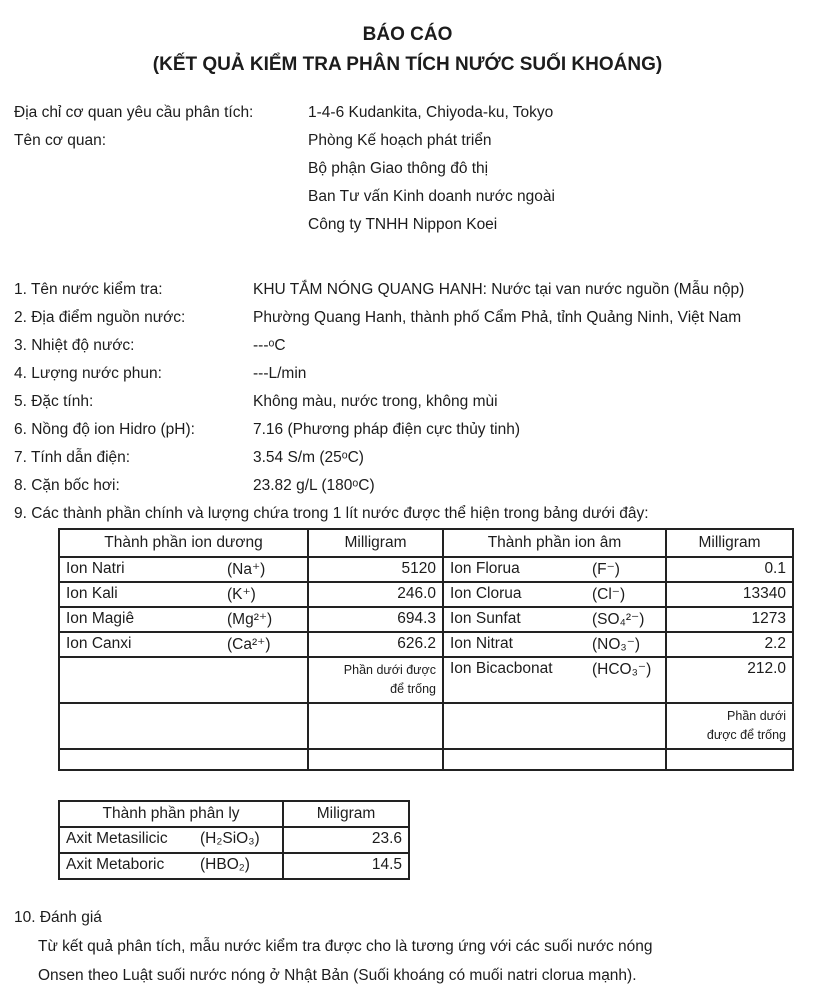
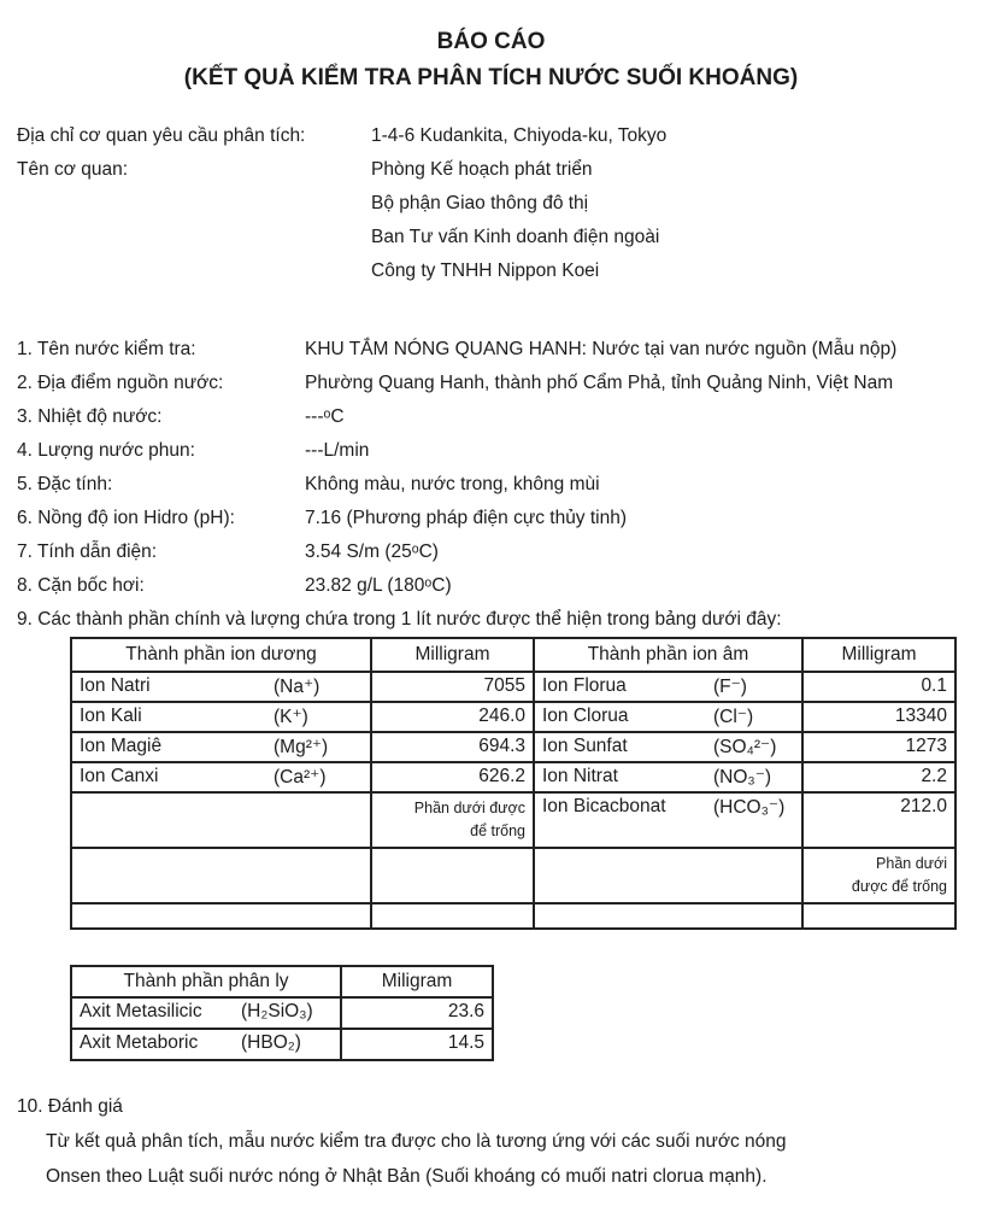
  BÁO CÁO
  (KẾT QUẢ KIỂM TRA PHÂN TÍCH NƯỚC SUỐI KHOÁNG)
  Địa chỉ cơ quan yêu cầu phân tích:
  1-4-6 Kudankita, Chiyoda-ku, Tokyo
  Tên cơ quan:
  Phòng Kế hoạch phát triển
  Bộ phận Giao thông đô thị
- Ban Tư vấn Kinh doanh nước ngoài
+ Ban Tư vấn Kinh doanh điện ngoài
  Công ty TNHH Nippon Koei
  1. Tên nước kiểm tra:
  KHU TẮM NÓNG QUANG HANH: Nước tại van nước nguồn (Mẫu nộp)
  2. Địa điểm nguồn nước:
  Phường Quang Hanh, thành phố Cẩm Phả, tỉnh Quảng Ninh, Việt Nam
  3. Nhiệt độ nước:
  ---ᵒC
  4. Lượng nước phun:
  ---L/min
  5. Đặc tính:
  Không màu, nước trong, không mùi
  6. Nồng độ ion Hidro (pH):
  7.16 (Phương pháp điện cực thủy tinh)
  7. Tính dẫn điện:
  3.54 S/m (25ᵒC)
  8. Cặn bốc hơi:
  23.82 g/L (180ᵒC)
  9. Các thành phần chính và lượng chứa trong 1 lít nước được thể hiện trong bảng dưới đây:
  Thành phần ion dương	Milligram	Thành phần ion âm	Milligram
- Ion Natri (Na⁺)	5120	Ion Florua (F⁻)	0.1
+ Ion Natri (Na⁺)	7055	Ion Florua (F⁻)	0.1
  Ion Kali (K⁺)	246.0	Ion Clorua (Cl⁻)	13340
  Ion Magiê (Mg²⁺)	694.3	Ion Sunfat (SO₄²⁻)	1273
  Ion Canxi (Ca²⁺)	626.2	Ion Nitrat (NO₃⁻)	2.2
  	Phần dưới được để trống	Ion Bicacbonat (HCO₃⁻)	212.0
  			Phần dưới được để trống
  Thành phần phân ly	Miligram
  Axit Metasilicic (H₂SiO₃)	23.6
  Axit Metaboric (HBO₂)	14.5
  10. Đánh giá
  Từ kết quả phân tích, mẫu nước kiểm tra được cho là tương ứng với các suối nước nóng
  Onsen theo Luật suối nước nóng ở Nhật Bản (Suối khoáng có muối natri clorua mạnh).
